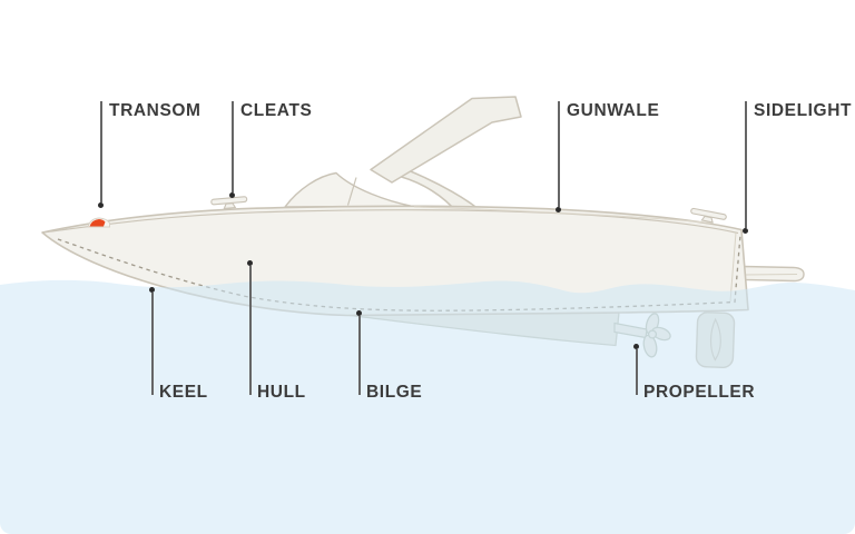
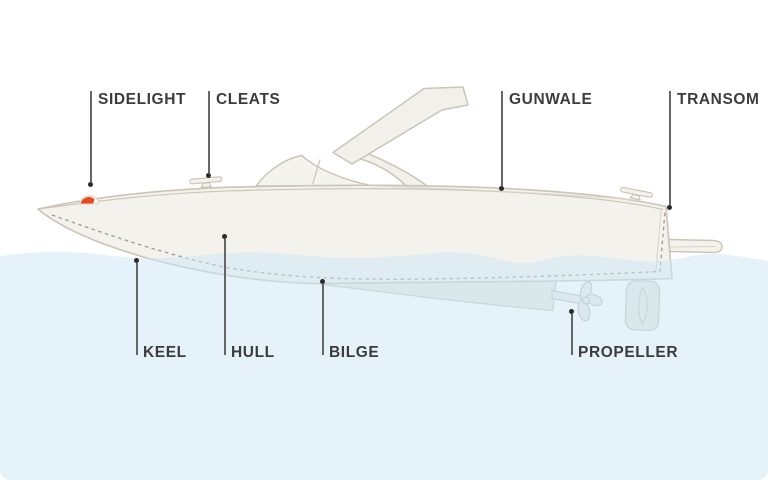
- TRANSOM
+ SIDELIGHT
  CLEATS
  GUNWALE
- SIDELIGHT
+ TRANSOM
  KEEL
  HULL
  BILGE
  PROPELLER
